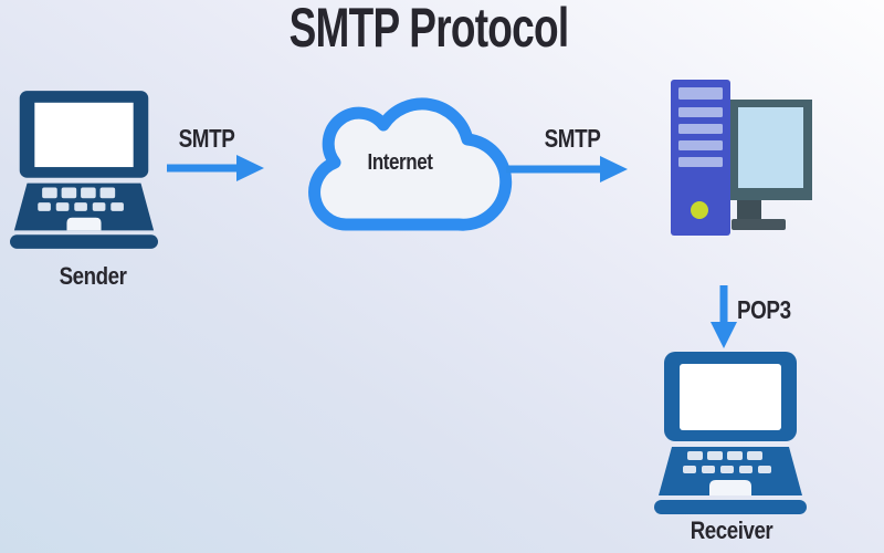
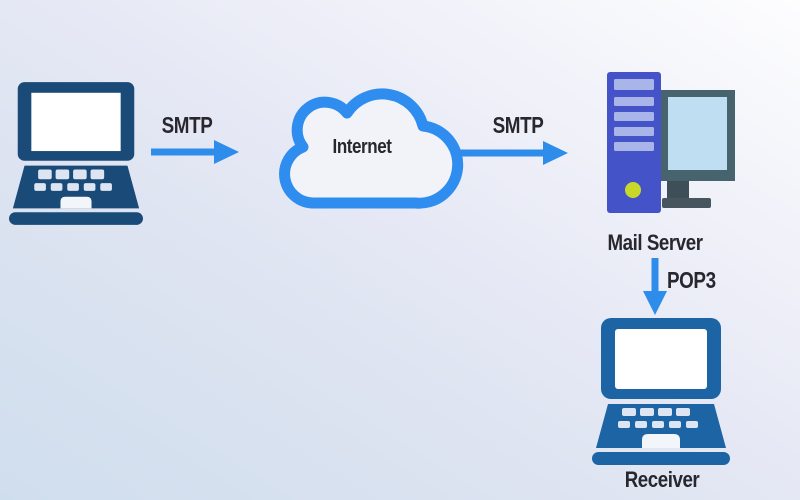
- SMTP Protocol
- Sender
  SMTP
  Internet
  SMTP
+ Mail Server
  POP3
  Receiver
